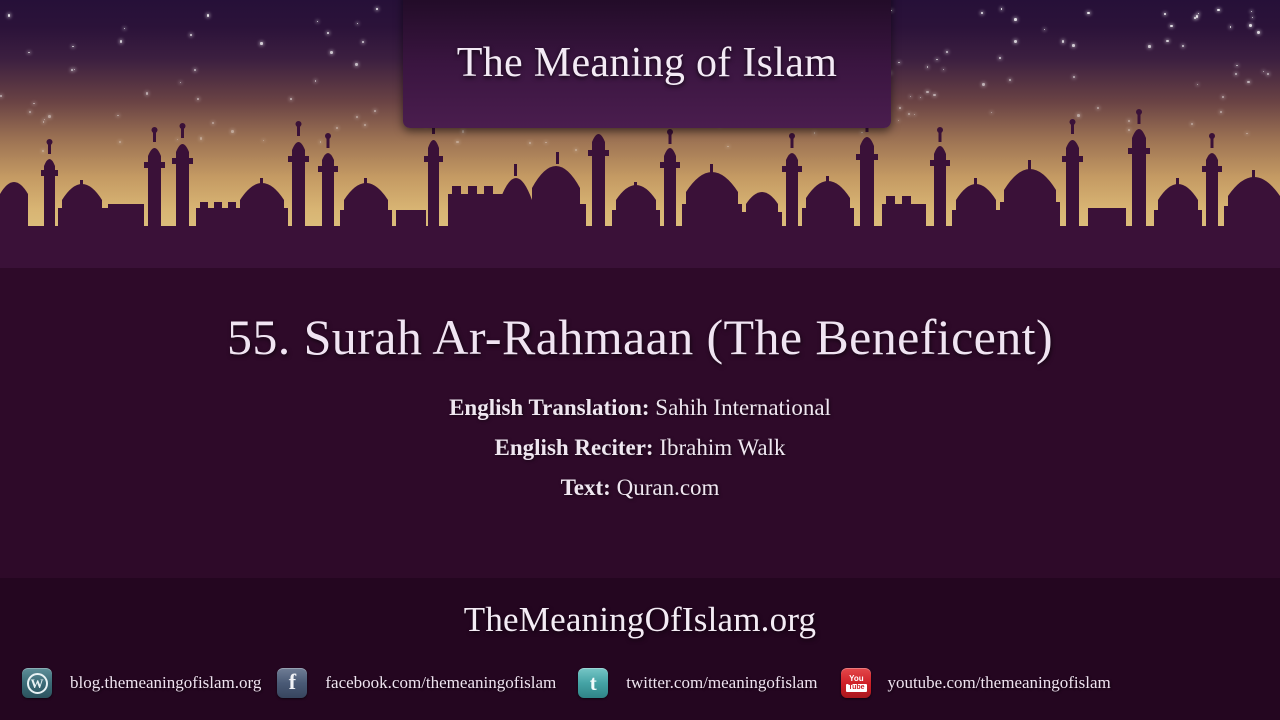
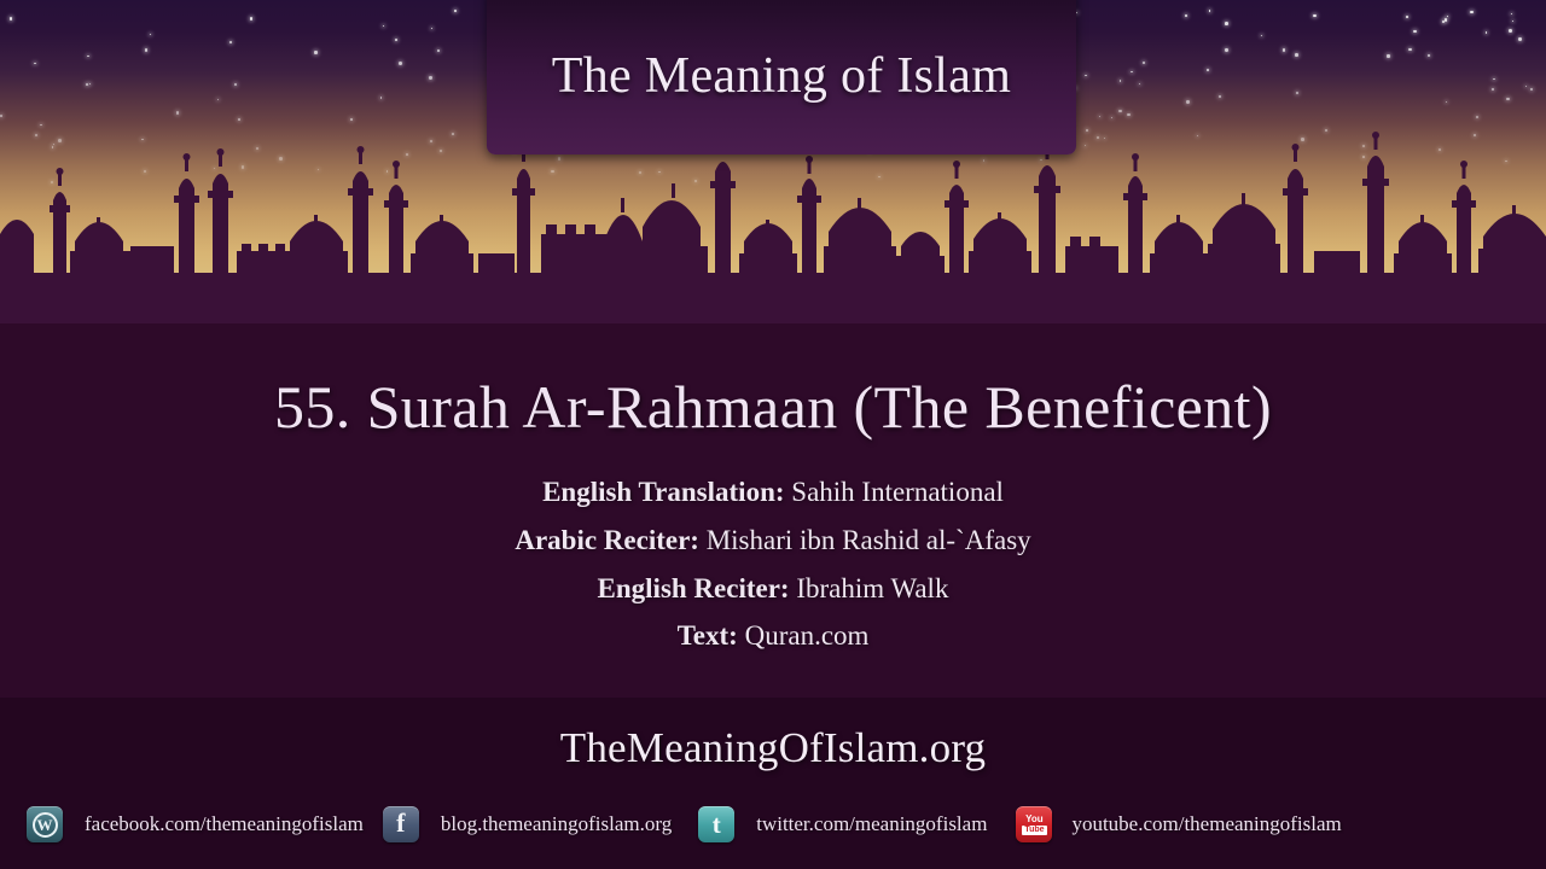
  The Meaning of Islam
  55. Surah Ar-Rahmaan (The Beneficent)
  English Translation: Sahih International
+ Arabic Reciter: Mishari ibn Rashid al-`Afasy
  English Reciter: Ibrahim Walk
  Text: Quran.com
  TheMeaningOfIslam.org
  W
- blog.themeaningofislam.org
+ facebook.com/themeaningofislam
  f
- facebook.com/themeaningofislam
+ blog.themeaningofislam.org
  t
  twitter.com/meaningofislam
  You
  youtube.com/themeaningofislam
